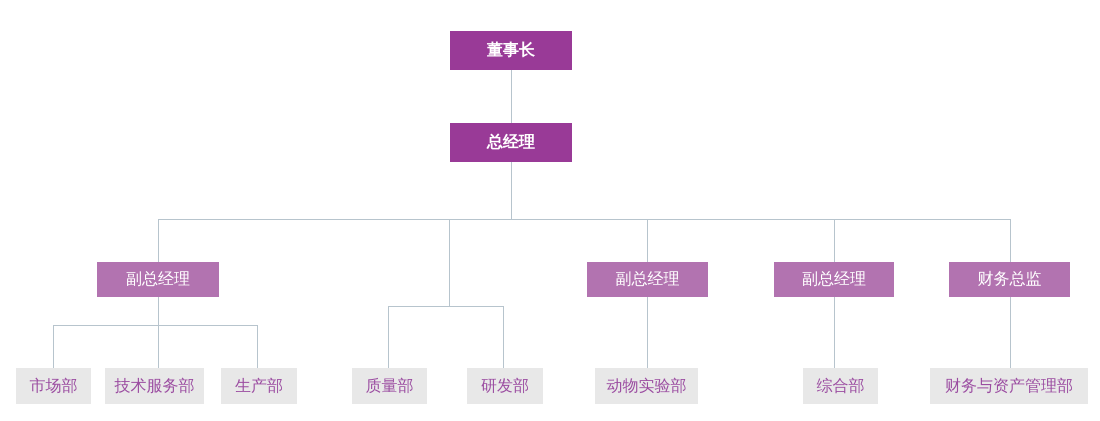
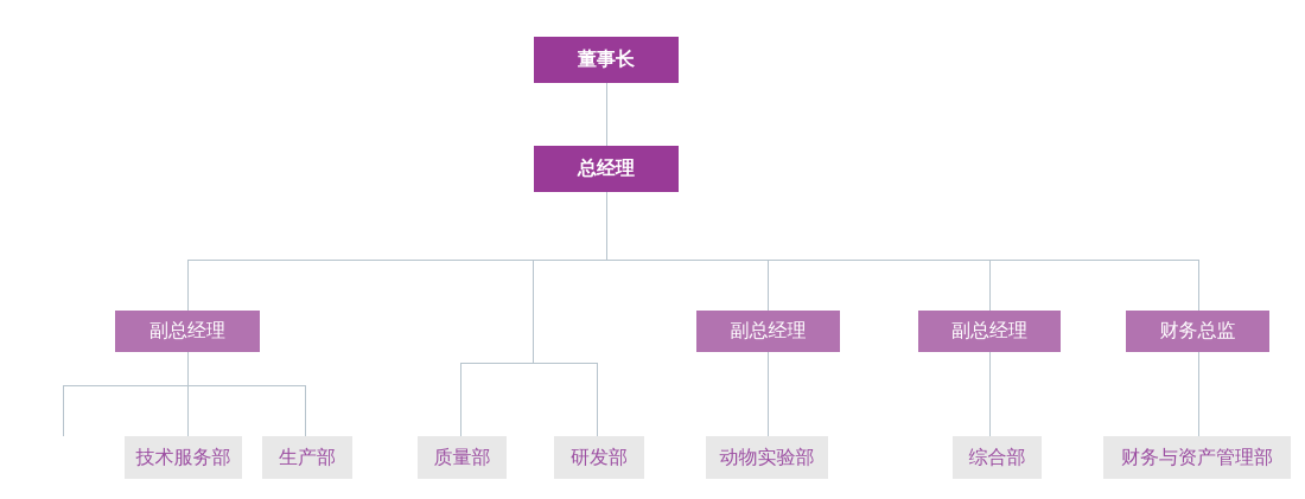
  董事长
  总经理
  副总经理
  副总经理
  副总经理
  财务总监
- 市场部
  技术服务部
  生产部
  质量部
  研发部
  动物实验部
  综合部
  财务与资产管理部
